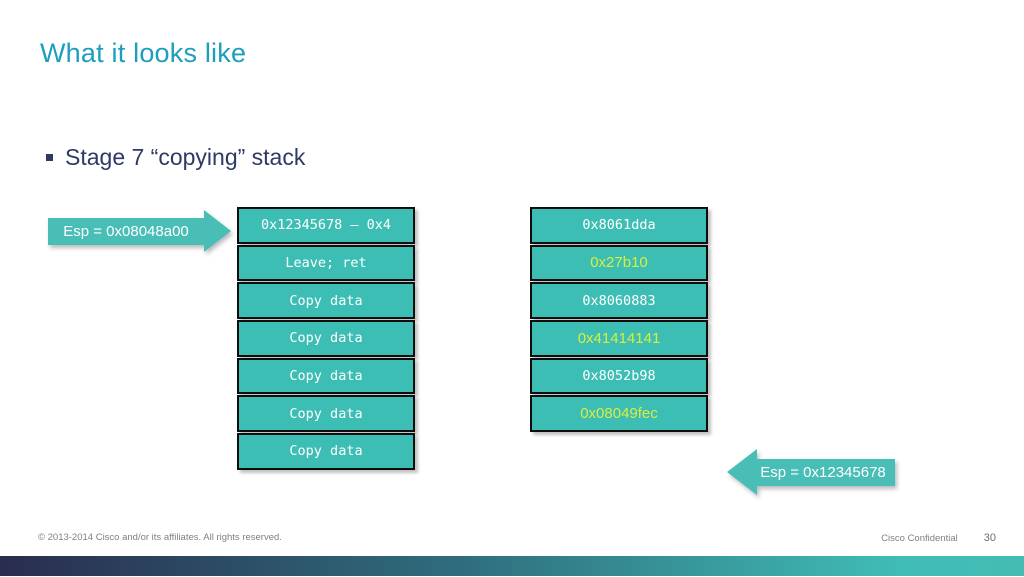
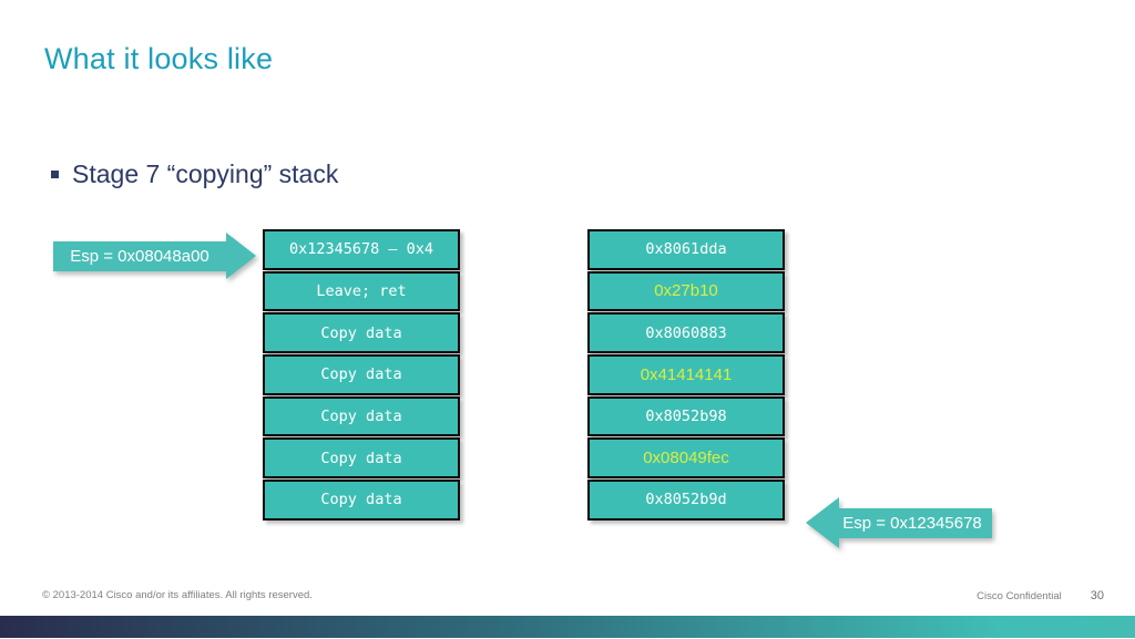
  What it looks like
  Stage 7 “copying” stack
  Esp = 0x08048a00
  0x12345678 – 0x4
  Leave; ret
  Copy data
  Copy data
  Copy data
  Copy data
  Copy data
  0x8061dda
  0x27b10
  0x8060883
  0x41414141
  0x8052b98
  0x08049fec
+ 0x8052b9d
  Esp = 0x12345678
  © 2013-2014 Cisco and/or its affiliates. All rights reserved.
  Cisco Confidential
  30
